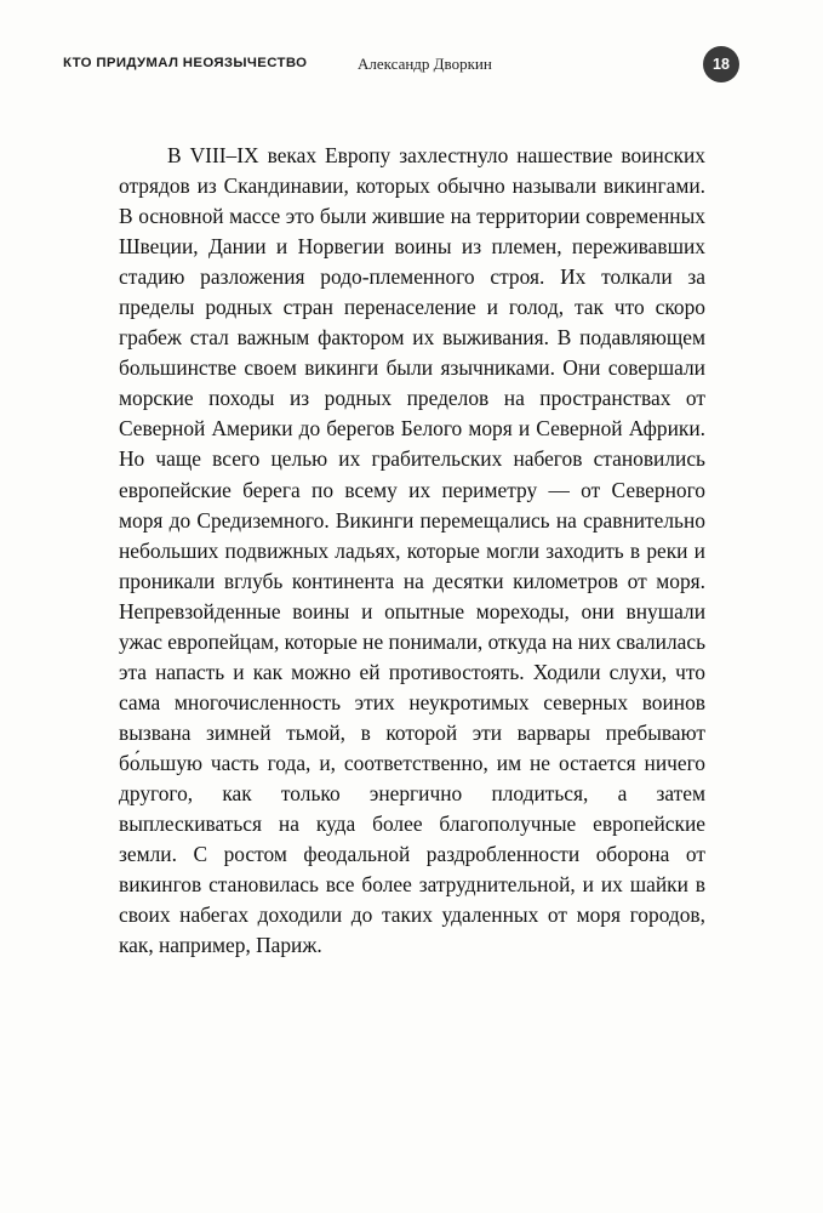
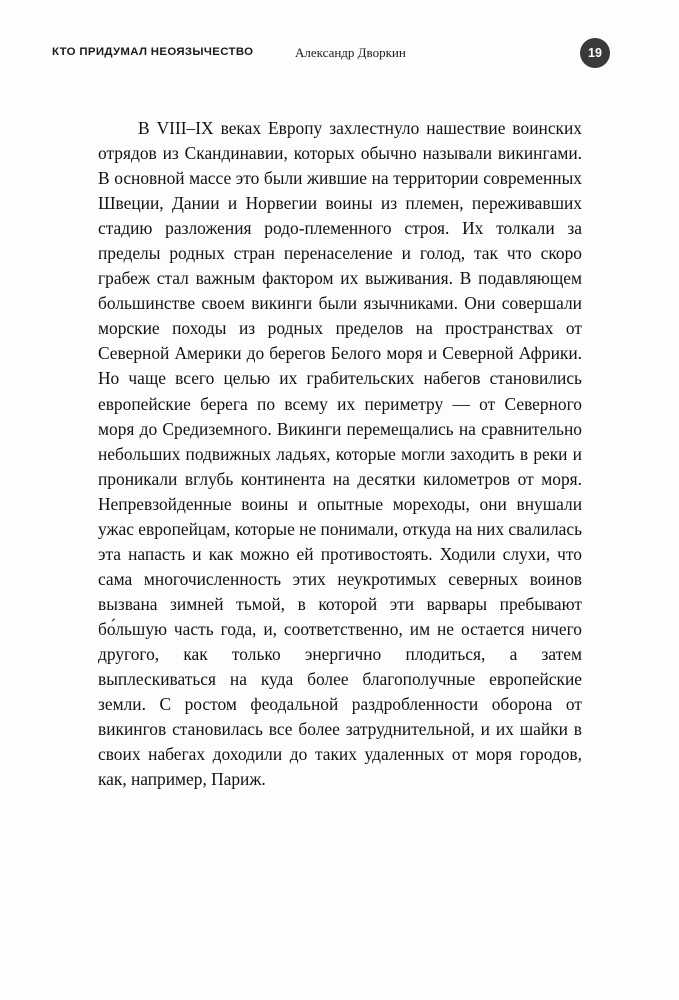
  КТО ПРИДУМАЛ НЕОЯЗЫЧЕСТВО
  Александр Дворкин
- 18
+ 19
  В VIII–IX веках Европу захлестнуло нашествие воинских отрядов из Скандинавии, которых обычно называли викингами. В основной массе это были жившие на территории современных Швеции, Дании и Норвегии воины из племен, переживавших стадию разложения родо-племенного строя. Их толкали за пределы родных стран перенаселение и голод, так что скоро грабеж стал важным фактором их выживания. В подавляющем большинстве своем викинги были язычниками. Они совершали морские походы из родных пределов на пространствах от Северной Америки до берегов Белого моря и Северной Африки. Но чаще всего целью их грабительских набегов становились европейские берега по всему их периметру — от Северного моря до Средиземного. Викинги перемещались на сравнительно небольших подвижных ладьях, которые могли заходить в реки и проникали вглубь континента на десятки километров от моря. Непревзойденные воины и опытные мореходы, они внушали ужас европейцам, которые не понимали, откуда на них свалилась эта напасть и как можно ей противостоять. Ходили слухи, что сама многочисленность этих неукротимых северных воинов вызвана зимней тьмой, в которой эти варвары пребывают бо́льшую часть года, и, соответственно, им не остается ничего другого, как только энергично плодиться, а затем выплескиваться на куда более благополучные европейские земли. С ростом феодальной раздробленности оборона от викингов становилась все более затруднительной, и их шайки в своих набегах доходили до таких удаленных от моря городов, как, например, Париж.
